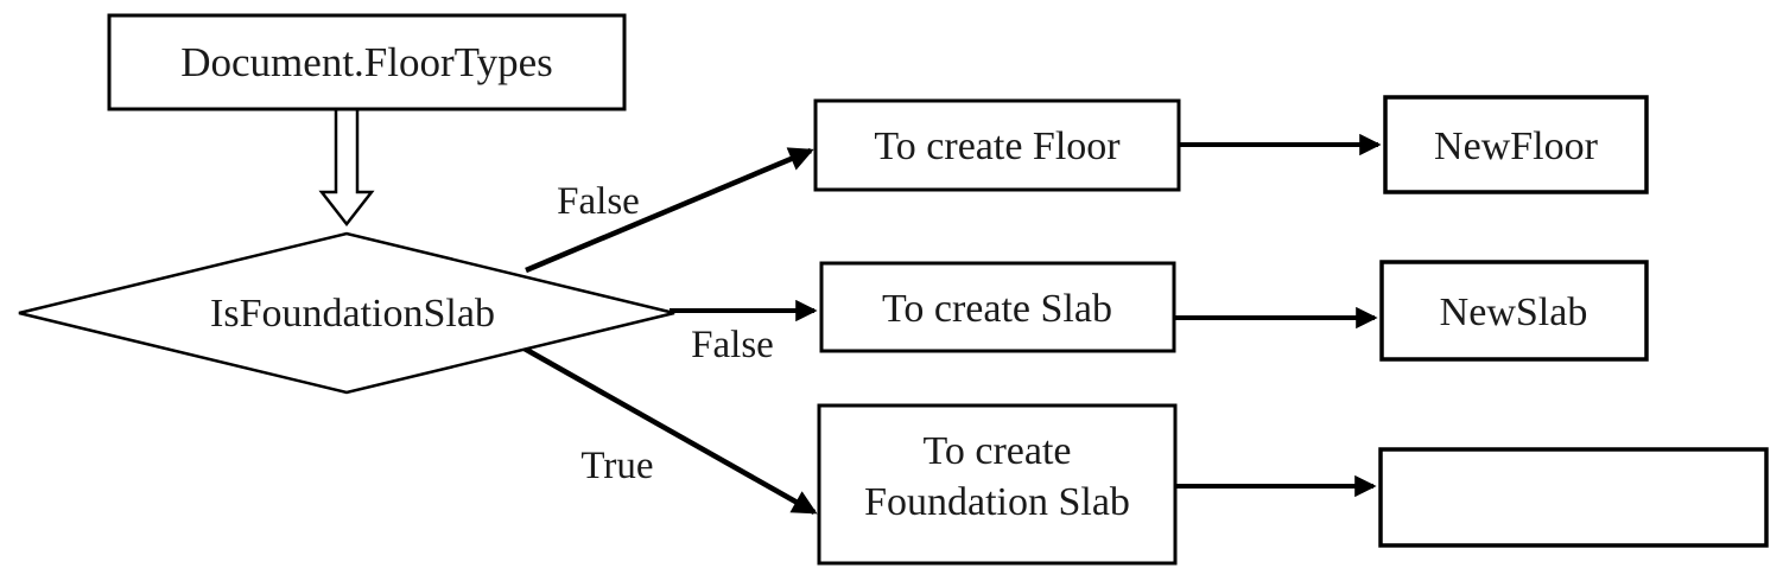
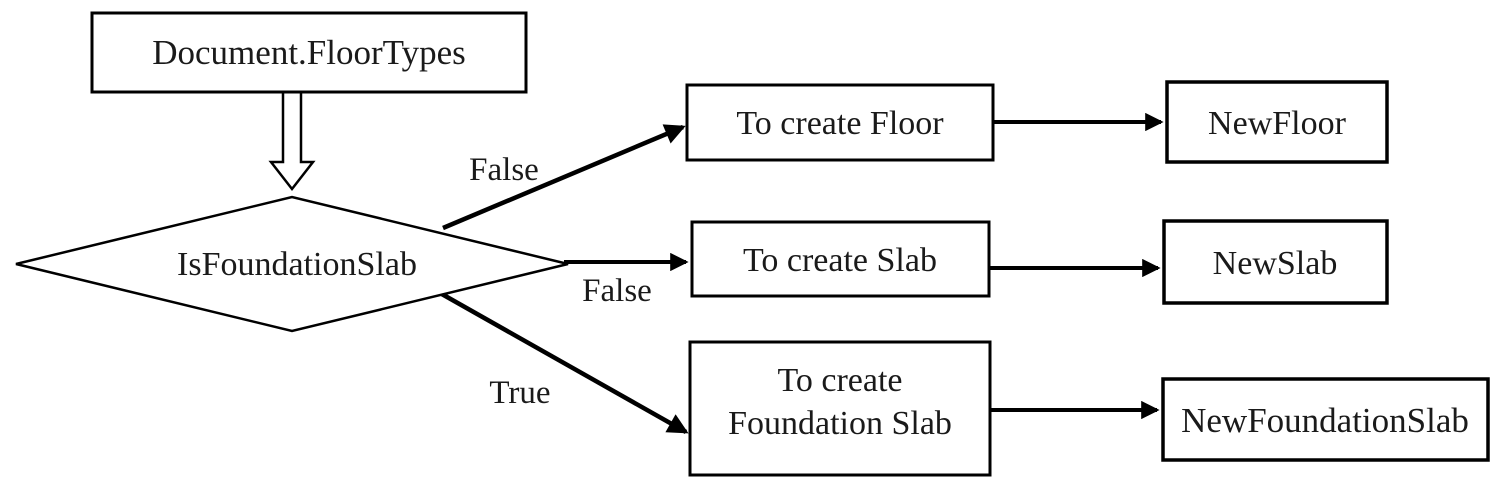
  False
  False
  True
  Document.FloorTypes
  IsFoundationSlab
  To create Floor
  NewFloor
  To create Slab
  NewSlab
  To create
  Foundation Slab
+ NewFoundationSlab
